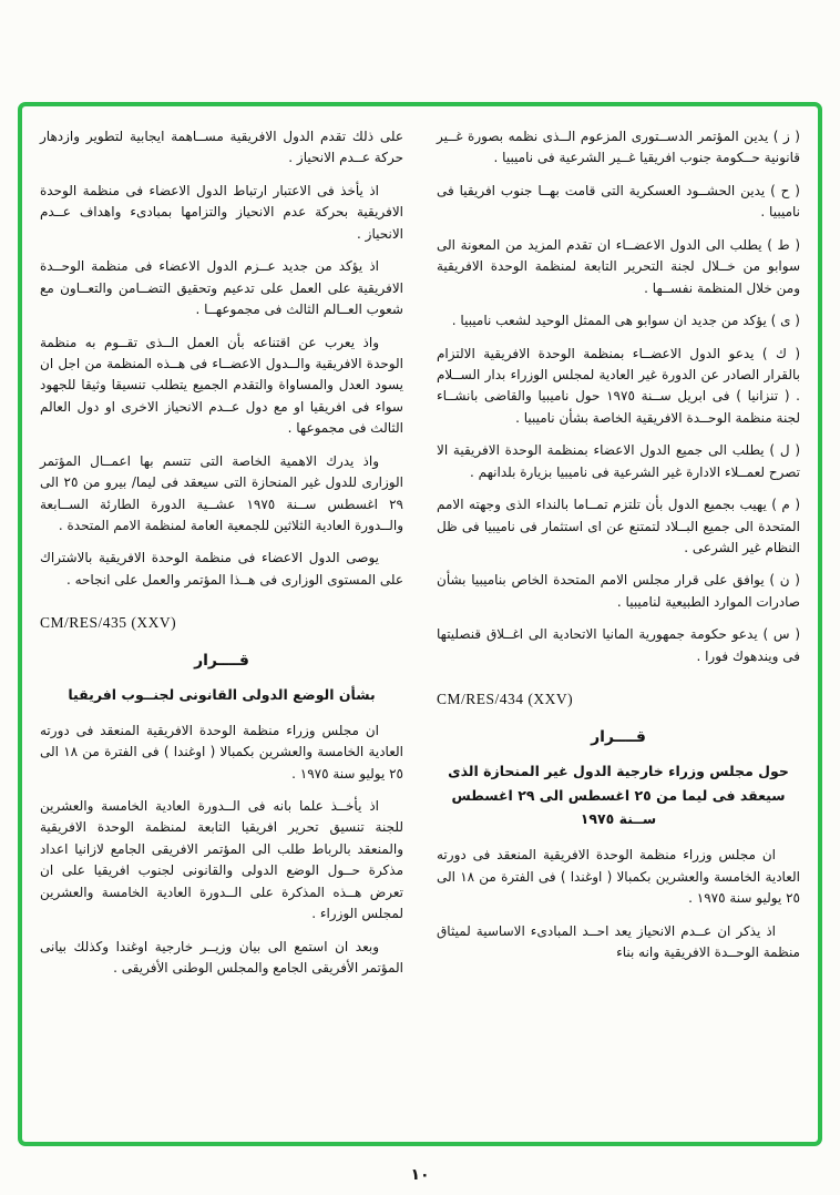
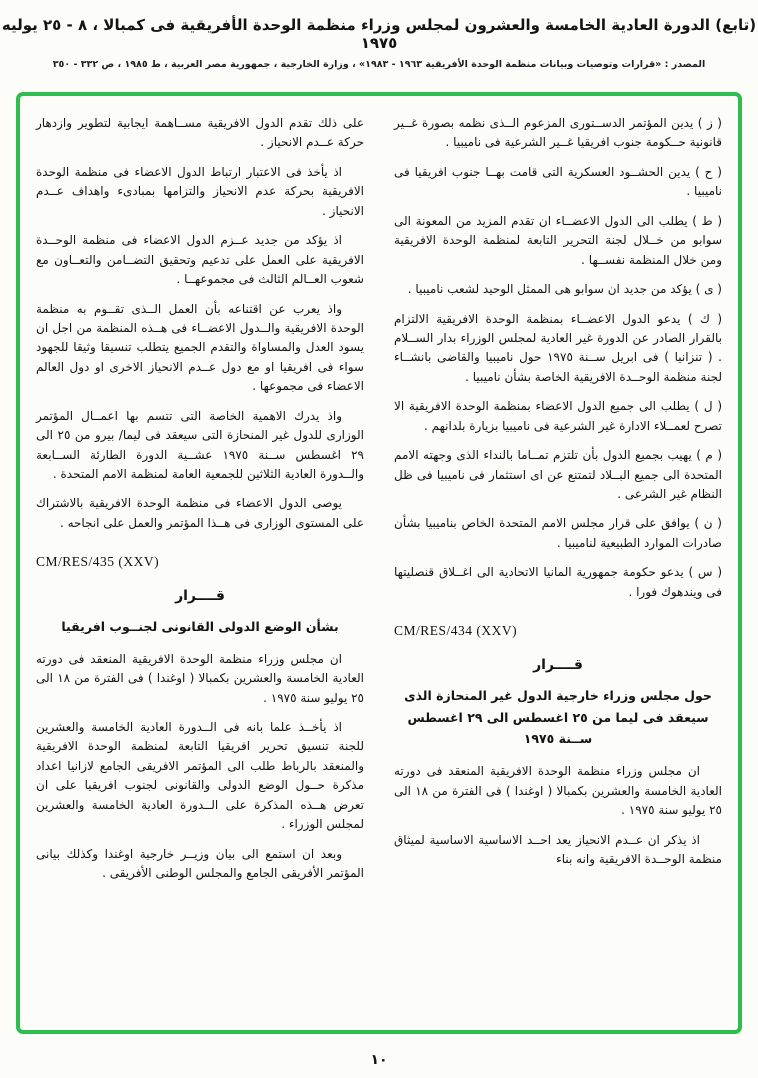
+ (تابع) الدورة العادية الخامسة والعشرون لمجلس وزراء منظمة الوحدة الأفريقية فى كمبالا ، ٨ - ٢٥ يوليه ١٩٧٥
+ المصدر : «قرارات وتوصيات وبيانات منظمة الوحدة الأفريقية ١٩٦٣ - ١٩٨٣» ، وزارة الخارجية ، جمهورية مصر العربية ، ط ١٩٨٥ ، ص ٣٣٢ - ٣٥٠
  ( ز ) يدين المؤتمر الدســتورى المزعوم الــذى نظمه بصورة غــير قانونية حــكومة جنوب افريقيا غــير الشرعية فى ناميبيا .
  ( ح ) يدين الحشــود العسكرية التى قامت بهــا جنوب افريقيا فى ناميبيا .
  ( ط ) يطلب الى الدول الاعضــاء ان تقدم المزيد من المعونة الى سوابو من خــلال لجنة التحرير التابعة لمنظمة الوحدة الافريقية ومن خلال المنظمة نفســها .
  ( ى ) يؤكد من جديد ان سوابو هى الممثل الوحيد لشعب ناميبيا .
  ( ك ) يدعو الدول الاعضــاء بمنظمة الوحدة الافريقية الالتزام بالقرار الصادر عن الدورة غير العادية لمجلس الوزراء بدار الســلام . ( تنزانيا ) فى ابريل ســنة ١٩٧٥ حول ناميبيا والقاضى بانشــاء لجنة منظمة الوحــدة الافريقية الخاصة بشأن ناميبيا .
  ( ل ) يطلب الى جميع الدول الاعضاء بمنظمة الوحدة الافريقية الا تصرح لعمــلاء الادارة غير الشرعية فى ناميبيا بزيارة بلدانهم .
  ( م ) يهيب بجميع الدول بأن تلتزم تمــاما بالنداء الذى وجهته الامم المتحدة الى جميع البــلاد لتمتنع عن اى استثمار فى ناميبيا فى ظل النظام غير الشرعى .
  ( ن ) يوافق على قرار مجلس الامم المتحدة الخاص بناميبيا بشأن صادرات الموارد الطبيعية لناميبيا .
  ( س ) يدعو حكومة جمهورية المانيا الاتحادية الى اغــلاق قنصليتها فى ويندهوك فورا .
  CM/RES/434 (XXV)
  قــــرار
  حول مجلس وزراء خارجية الدول غير المنحازة الذى سيعقد فى ليما من ٢٥ اغسطس الى ٢٩ اغسطس ســنة ١٩٧٥
  ان مجلس وزراء منظمة الوحدة الافريقية المنعقد فى دورته العادية الخامسة والعشرين بكمبالا ( اوغندا ) فى الفترة من ١٨ الى ٢٥ يوليو سنة ١٩٧٥ .
- اذ يذكر ان عــدم الانحياز يعد احــد المبادىء الاساسية لميثاق منظمة الوحــدة الافريقية وانه بناء
+ اذ يذكر ان عــدم الانحياز يعد احــد الاساسية الاساسية لميثاق منظمة الوحــدة الافريقية وانه بناء
  على ذلك تقدم الدول الافريقية مســاهمة ايجابية لتطوير وازدهار حركة عــدم الانحياز .
  اذ يأخذ فى الاعتبار ارتباط الدول الاعضاء فى منظمة الوحدة الافريقية بحركة عدم الانحياز والتزامها بمبادىء واهداف عــدم الانحياز .
  اذ يؤكد من جديد عــزم الدول الاعضاء فى منظمة الوحــدة الافريقية على العمل على تدعيم وتحقيق التضــامن والتعــاون مع شعوب العــالم الثالث فى مجموعهــا .
- واذ يعرب عن اقتناعه بأن العمل الــذى تقــوم به منظمة الوحدة الافريقية والــدول الاعضــاء فى هــذه المنظمة من اجل ان يسود العدل والمساواة والتقدم الجميع يتطلب تنسيقا وثيقا للجهود سواء فى افريقيا او مع دول عــدم الانحياز الاخرى او دول العالم الثالث فى مجموعها .
+ واذ يعرب عن اقتناعه بأن العمل الــذى تقــوم به منظمة الوحدة الافريقية والــدول الاعضــاء فى هــذه المنظمة من اجل ان يسود العدل والمساواة والتقدم الجميع يتطلب تنسيقا وثيقا للجهود سواء فى افريقيا او مع دول عــدم الانحياز الاخرى او دول العالم الاعضاء فى مجموعها .
  واذ يدرك الاهمية الخاصة التى تتسم بها اعمــال المؤتمر الوزارى للدول غير المنحازة التى سيعقد فى ليما/ بيرو من ٢٥ الى ٢٩ اغسطس ســنة ١٩٧٥ عشــية الدورة الطارئة الســابعة والــدورة العادية الثلاثين للجمعية العامة لمنظمة الامم المتحدة .
  يوصى الدول الاعضاء فى منظمة الوحدة الافريقية بالاشتراك على المستوى الوزارى فى هــذا المؤتمر والعمل على انجاحه .
  CM/RES/435 (XXV)
  قــــرار
  بشأن الوضع الدولى القانونى لجنــوب افريقيا
  ان مجلس وزراء منظمة الوحدة الافريقية المنعقد فى دورته العادية الخامسة والعشرين بكمبالا ( اوغندا ) فى الفترة من ١٨ الى ٢٥ يوليو سنة ١٩٧٥ .
  اذ يأخــذ علما بانه فى الــدورة العادية الخامسة والعشرين للجنة تنسيق تحرير افريقيا التابعة لمنظمة الوحدة الافريقية والمنعقد بالرباط طلب الى المؤتمر الافريقى الجامع لازانيا اعداد مذكرة حــول الوضع الدولى والقانونى لجنوب افريقيا على ان تعرض هــذه المذكرة على الــدورة العادية الخامسة والعشرين لمجلس الوزراء .
  وبعد ان استمع الى بيان وزيــر خارجية اوغندا وكذلك بيانى المؤتمر الأفريقى الجامع والمجلس الوطنى الأفريقى .
  ١٠
